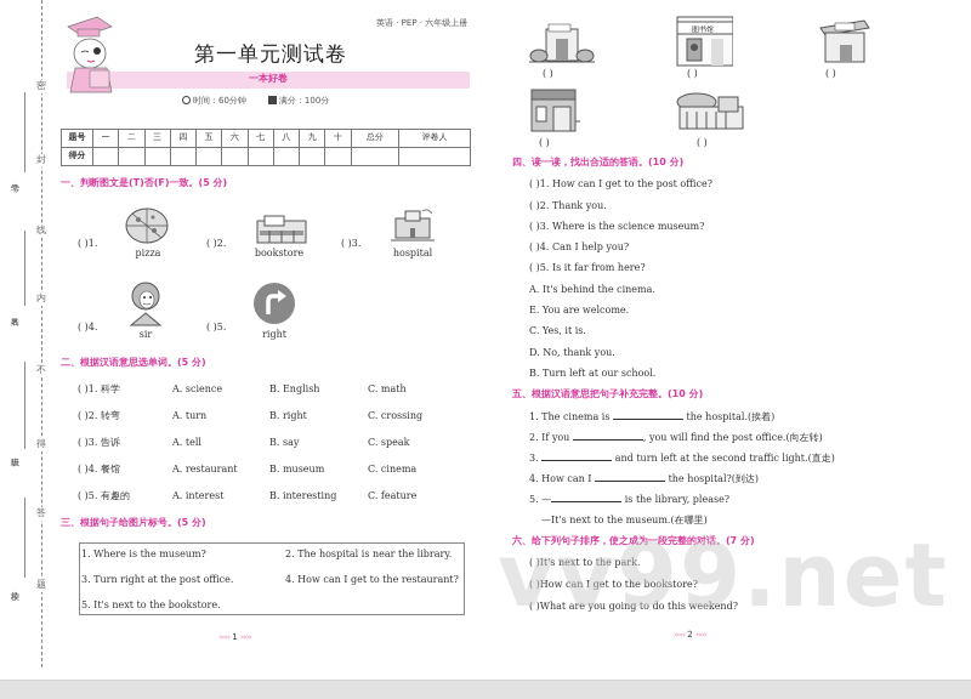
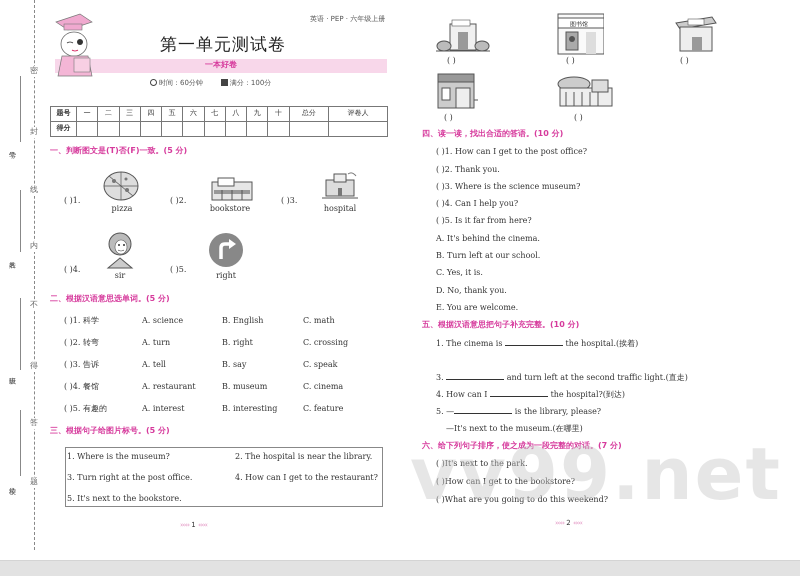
  密
  封
  线
  内
  不
  得
  答
  题
  一本好卷
  英语 · PEP · 六年级上册
  第一单元测试卷
  时间：60分钟
  满分：100分
  题号	一	二	三	四	五	六	七	八	九	十	总分	评卷人
  得分
  一、判断图文是(T)否(F)一致。(5 分)
  ( )1.
  pizza
  ( )2.
  bookstore
  ( )3.
  hospital
  ( )4.
  sir
  ( )5.
  right
  二、根据汉语意思选单词。(5 分)
  ( )1. 科学
  A. science
  B. English
  C. math
  ( )2. 转弯
  A. turn
  B. right
  C. crossing
  ( )3. 告诉
  A. tell
  B. say
  C. speak
  ( )4. 餐馆
  A. restaurant
  B. museum
  C. cinema
  ( )5. 有趣的
  A. interest
  B. interesting
  C. feature
  三、根据句子给图片标号。(5 分)
  1. Where is the museum?
  2. The hospital is near the library.
  3. Turn right at the post office.
  4. How can I get to the restaurant?
  5. It's next to the bookstore.
  ››››› 1 ‹‹‹‹‹
  ( )
  ( )
  ( )
  ( )
  ( )
  四、读一读，找出合适的答语。(10 分)
  ( )1. How can I get to the post office?
  ( )2. Thank you.
  ( )3. Where is the science museum?
  ( )4. Can I help you?
  ( )5. Is it far from here?
  A. It's behind the cinema.
- E. You are welcome.
+ B. Turn left at our school.
  C. Yes, it is.
  D. No, thank you.
- B. Turn left at our school.
+ E. You are welcome.
  五、根据汉语意思把句子补充完整。(10 分)
  1. The cinema is the hospital.(挨着)
- 2. If you , you will find the post office.(向左转)
  3. and turn left at the second traffic light.(直走)
  4. How can I the hospital?(到达)
  5. — is the library, please?
  —It's next to the museum.(在哪里)
  六、给下列句子排序，使之成为一段完整的对话。(7 分)
  ( )It's next to the park.
  ( )How can I get to the bookstore?
  ( )What are you going to do this weekend?
  ››››› 2 ‹‹‹‹‹
  vv99.net
